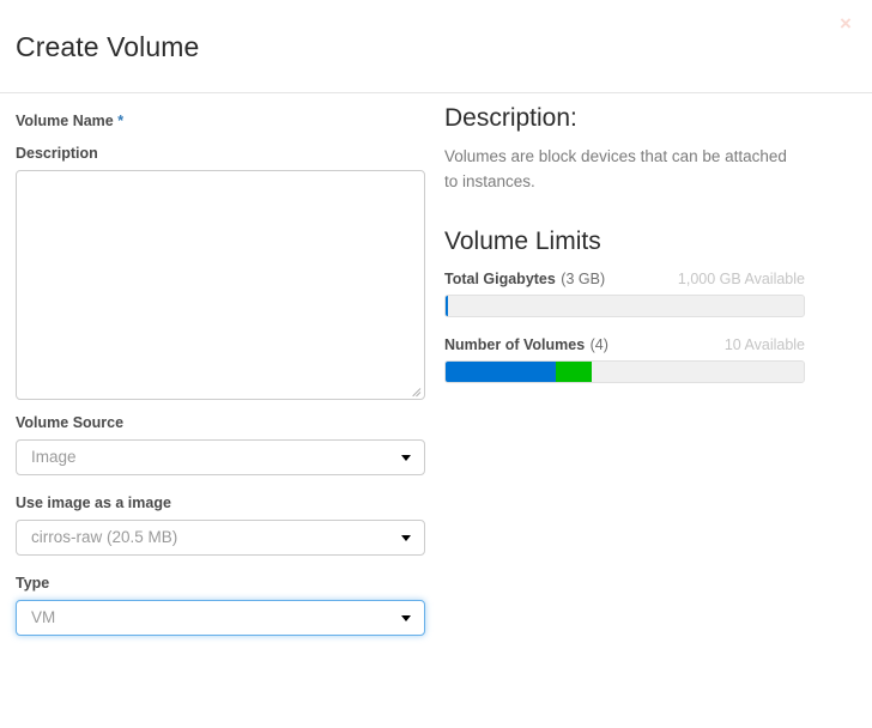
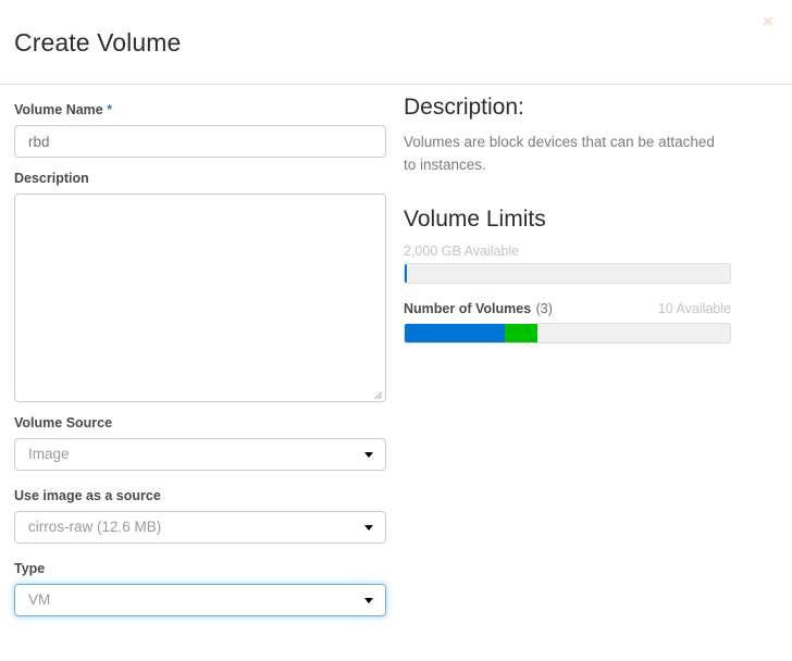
  Create Volume
  ×
  Volume Name *
+ rbd
  Description
  Volume Source
  Image
- Use image as a image
+ Use image as a source
- cirros-raw (20.5 MB)
+ cirros-raw (12.6 MB)
  Type
  VM
  Description:
  Volumes are block devices that can be attached to instances.
  Volume Limits
- Total Gigabytes (3 GB)
- 1,000 GB Available
+ 2,000 GB Available
- Number of Volumes (4)
+ Number of Volumes (3)
  10 Available
